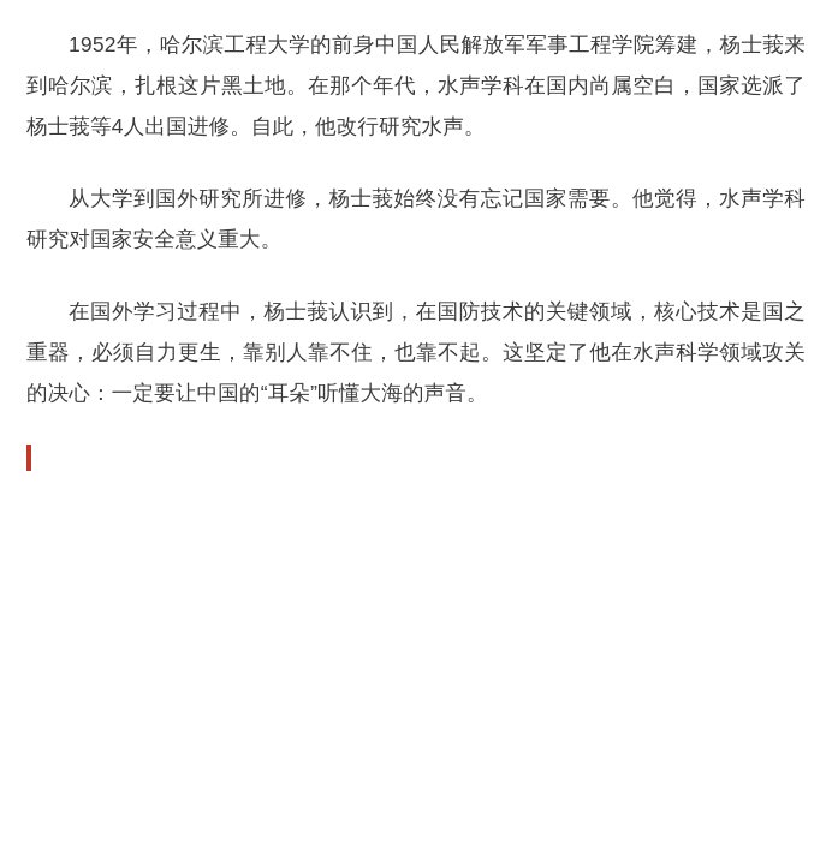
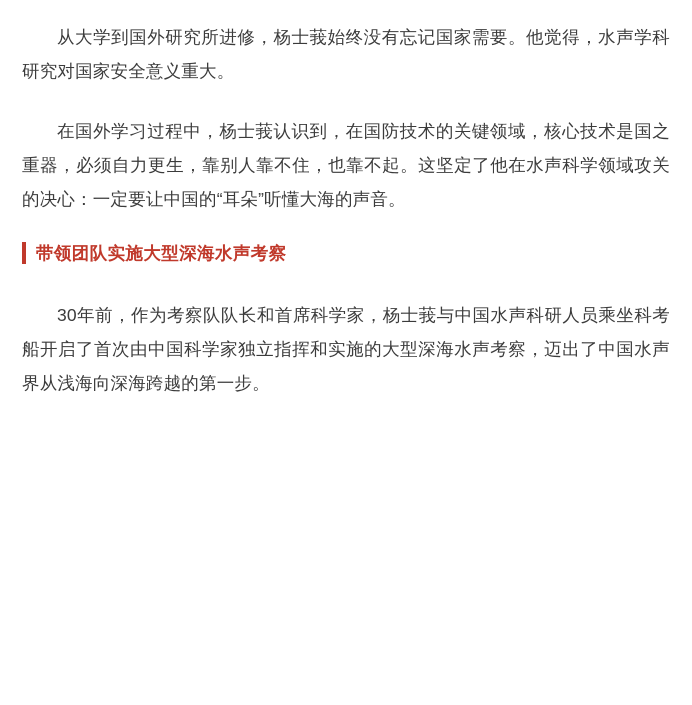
- 1952年，哈尔滨工程大学的前身中国人民解放军军事工程学院筹建，杨士莪来到哈尔滨，扎根这片黑土地。在那个年代，水声学科在国内尚属空白，国家选派了杨士莪等4人出国进修。自此，他改行研究水声。
  从大学到国外研究所进修，杨士莪始终没有忘记国家需要。他觉得，水声学科研究对国家安全意义重大。
  在国外学习过程中，杨士莪认识到，在国防技术的关键领域，核心技术是国之重器，必须自力更生，靠别人靠不住，也靠不起。这坚定了他在水声科学领域攻关的决心：一定要让中国的“耳朵”听懂大海的声音。
+ 带领团队实施大型深海水声考察
+ 30年前，作为考察队队长和首席科学家，杨士莪与中国水声科研人员乘坐科考船开启了首次由中国科学家独立指挥和实施的大型深海水声考察，迈出了中国水声界从浅海向深海跨越的第一步。
